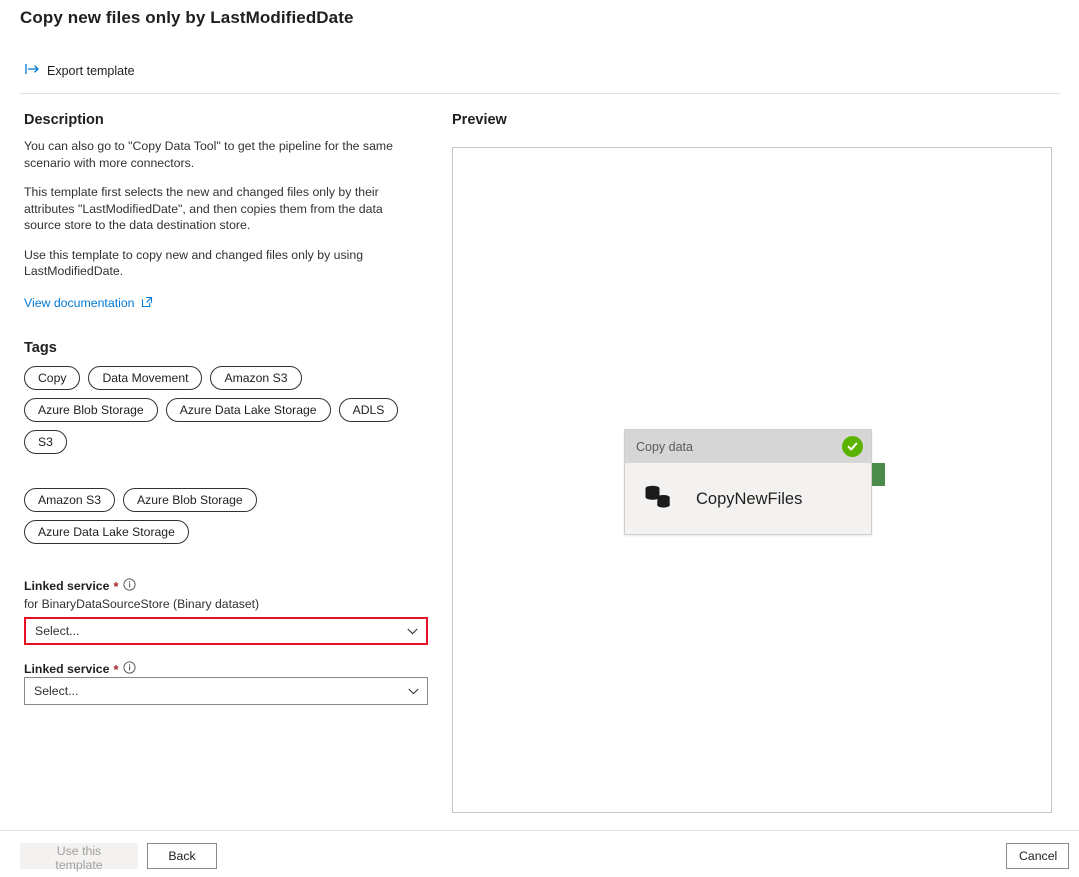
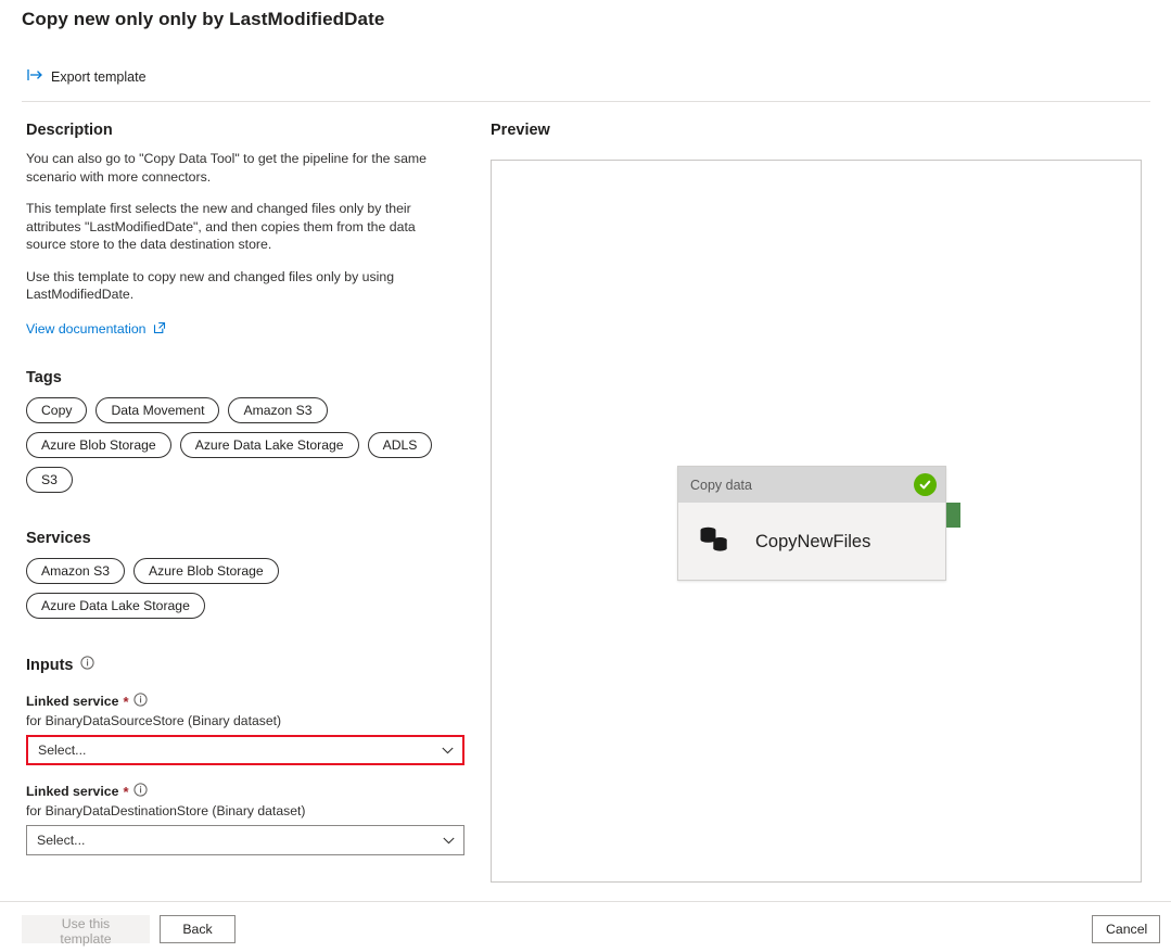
- Copy new files only by LastModifiedDate
+ Copy new only only by LastModifiedDate
  Export template
  Description
  You can also go to "Copy Data Tool" to get the pipeline for the same scenario with more connectors.
  This template first selects the new and changed files only by their attributes "LastModifiedDate", and then copies them from the data source store to the data destination store.
  Use this template to copy new and changed files only by using LastModifiedDate.
  View documentation
  Tags
  Copy
  Data Movement
  Amazon S3
  Azure Blob Storage
  Azure Data Lake Storage
  ADLS
  S3
+ Services
  Amazon S3
  Azure Blob Storage
  Azure Data Lake Storage
+ Inputs
  Linked service
  *
  for BinaryDataSourceStore (Binary dataset)
  Select...
  Linked service
  *
+ for BinaryDataDestinationStore (Binary dataset)
  Select...
  Preview
  Copy data
  CopyNewFiles
  Use this template
  Back
  Cancel
